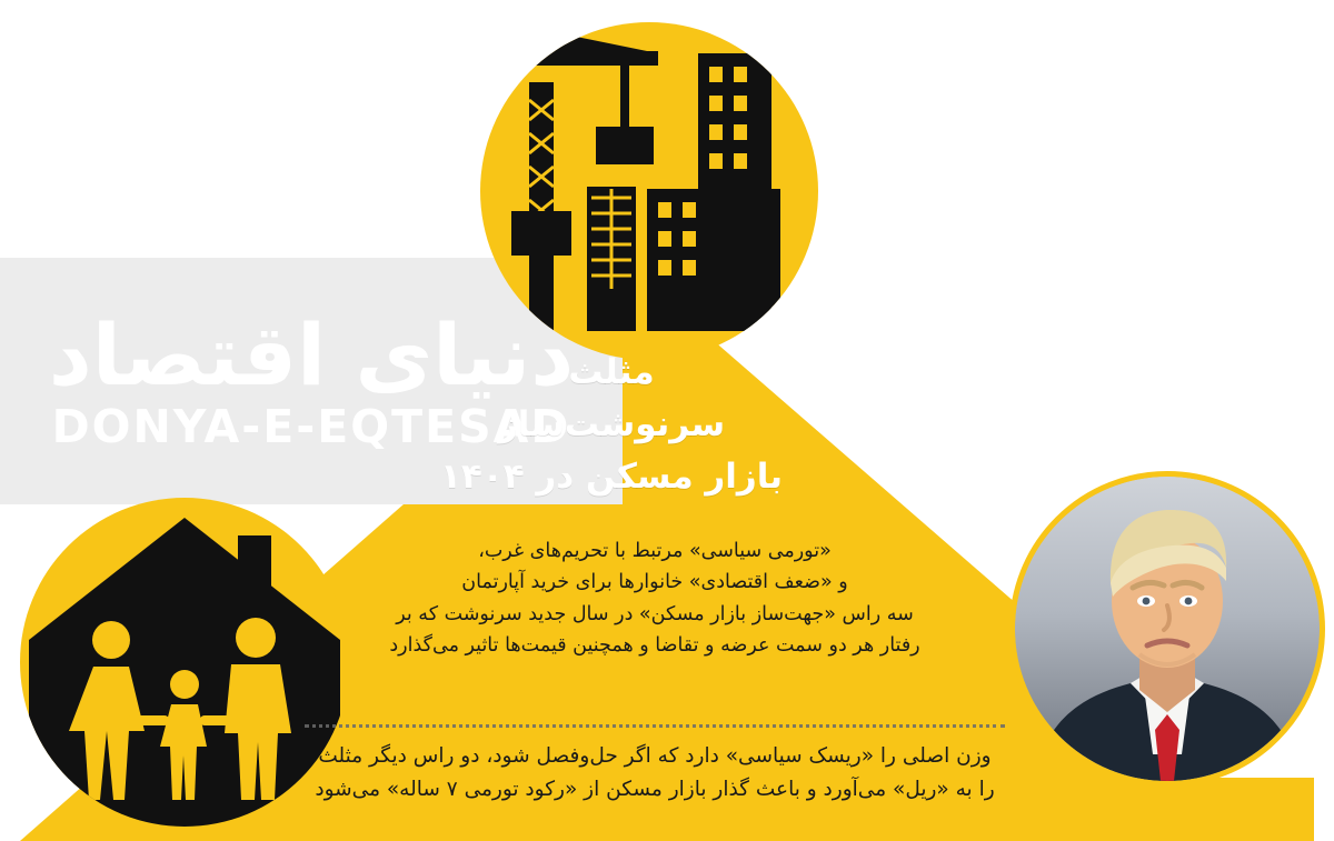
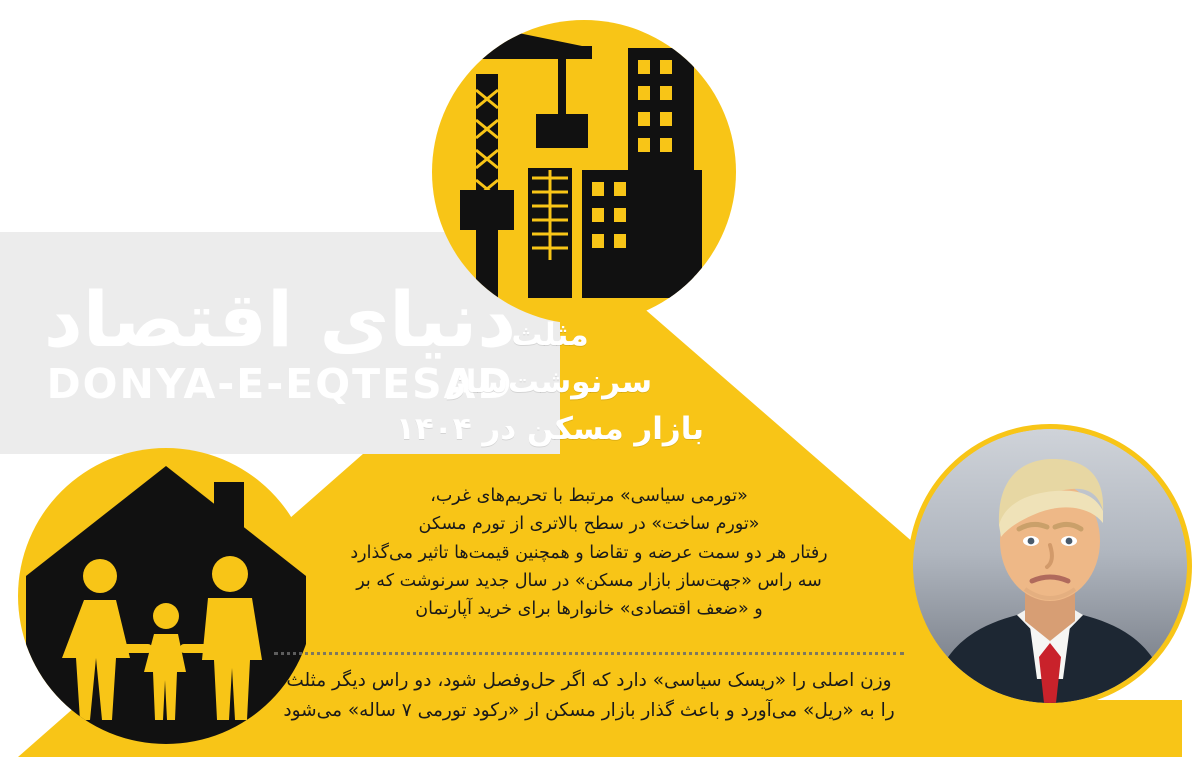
  DONYA-E-EQTESAD
  مثلث
  سرنوشت‌ساز
  بازار مسکن در ۱۴۰۴
  «تورمی سیاسی» مرتبط با تحریم‌های غرب،
+ «تورم ساخت» در سطح بالاتری از تورم مسکن
- و «ضعف اقتصادی» خانوارها برای خرید آپارتمان
+ رفتار هر دو سمت عرضه و تقاضا و همچنین قیمت‌ها تاثیر می‌گذارد
  سه راس «جهت‌ساز بازار مسکن» در سال جدید سرنوشت که بر
- رفتار هر دو سمت عرضه و تقاضا و همچنین قیمت‌ها تاثیر می‌گذارد
+ و «ضعف اقتصادی» خانوارها برای خرید آپارتمان
  وزن اصلی را «ریسک سیاسی» دارد که اگر حل‌وفصل شود، دو راس دیگر مثلث
  را به «ریل» می‌آورد و باعث گذار بازار مسکن از «رکود تورمی ۷ ساله» می‌شود
